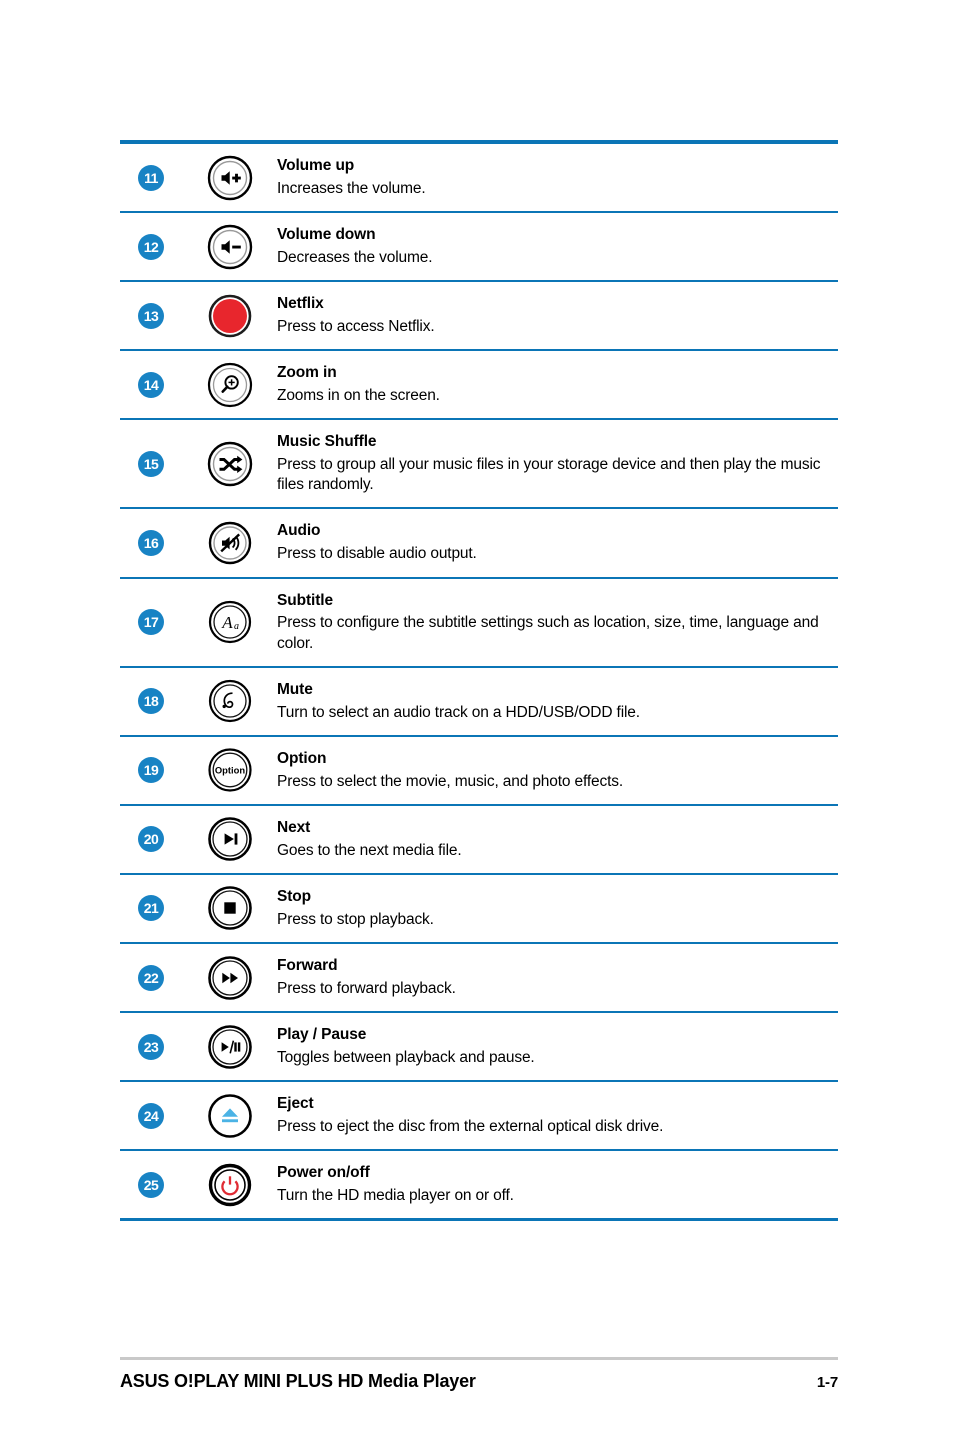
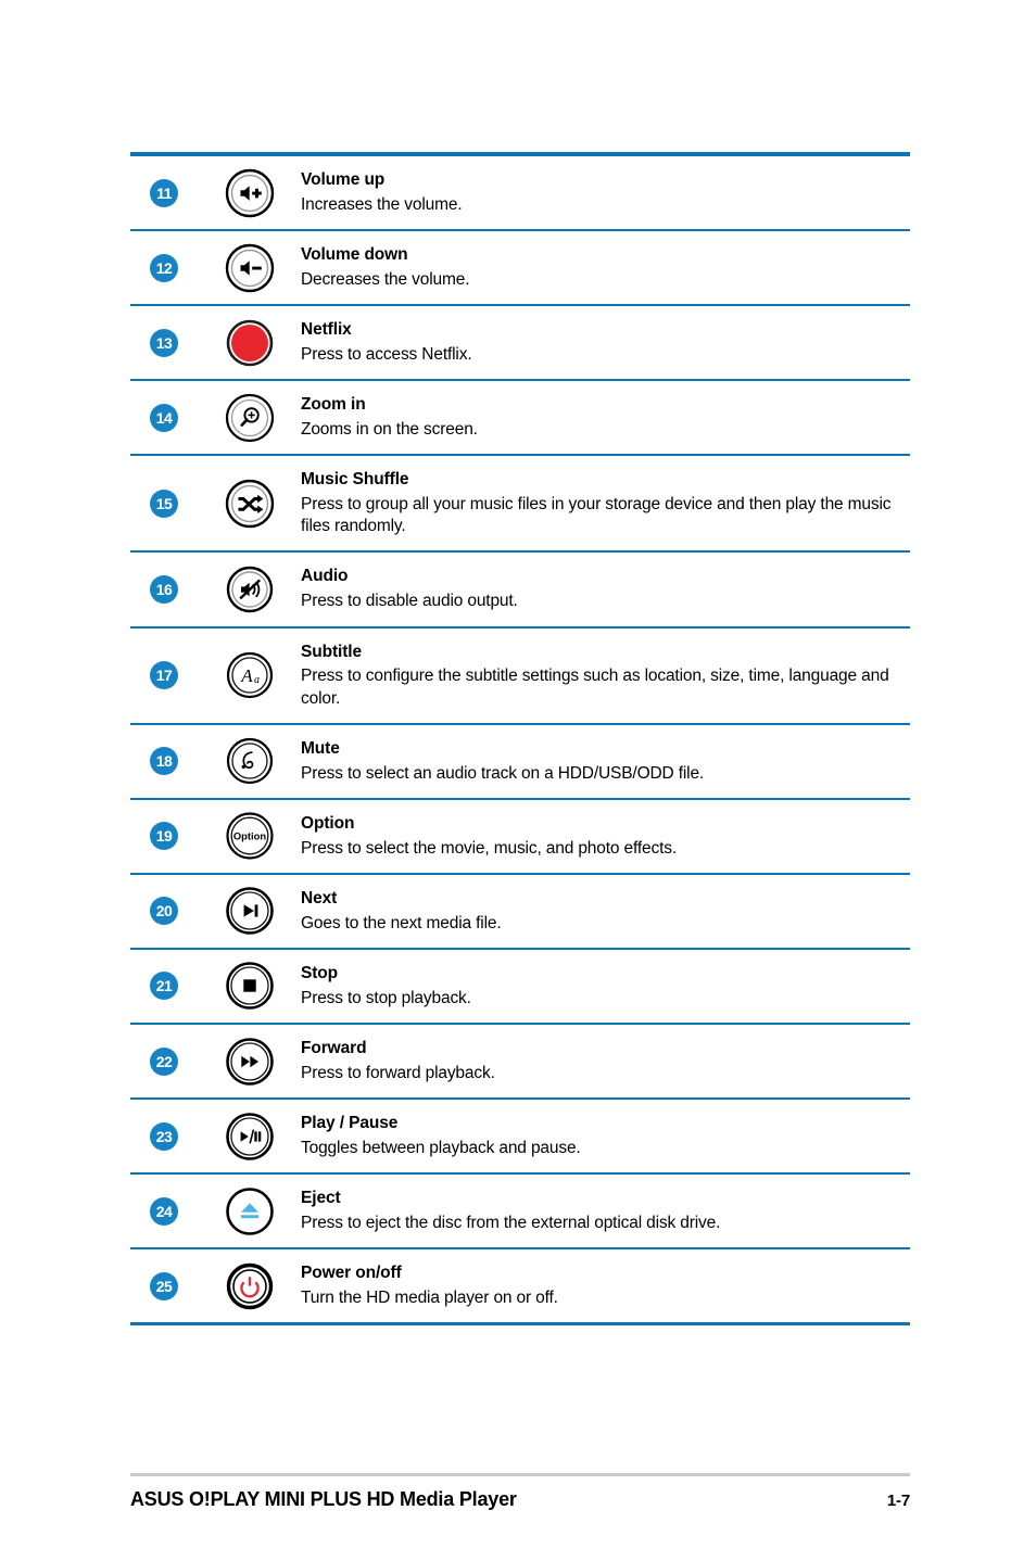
  11
  Volume up
  Increases the volume.
  12
  Volume down
  Decreases the volume.
  13
  Netflix
  Press to access Netflix.
  14
  Zoom in
  Zooms in on the screen.
  15
  Music Shuffle
  Press to group all your music files in your storage device and then play the music files randomly.
  16
  Audio
  Press to disable audio output.
  17
  A
  a
  Subtitle
  Press to configure the subtitle settings such as location, size, time, language and color.
  18
  Mute
- Turn to select an audio track on a HDD/USB/ODD file.
+ Press to select an audio track on a HDD/USB/ODD file.
  19
  Option
  Option
  Press to select the movie, music, and photo effects.
  20
  Next
  Goes to the next media file.
  21
  Stop
  Press to stop playback.
  22
  Forward
  Press to forward playback.
  23
  Play / Pause
  Toggles between playback and pause.
  24
  Eject
  Press to eject the disc from the external optical disk drive.
  25
  Power on/off
  Turn the HD media player on or off.
  ASUS O!PLAY MINI PLUS HD Media Player
  1-7
